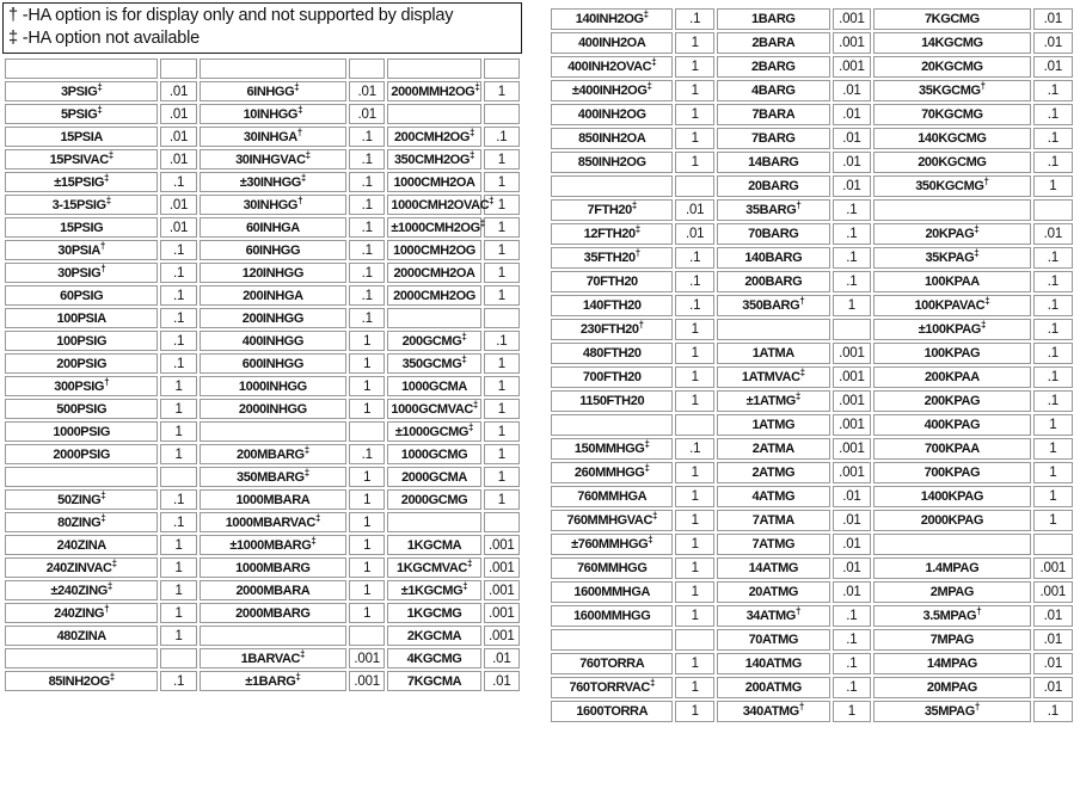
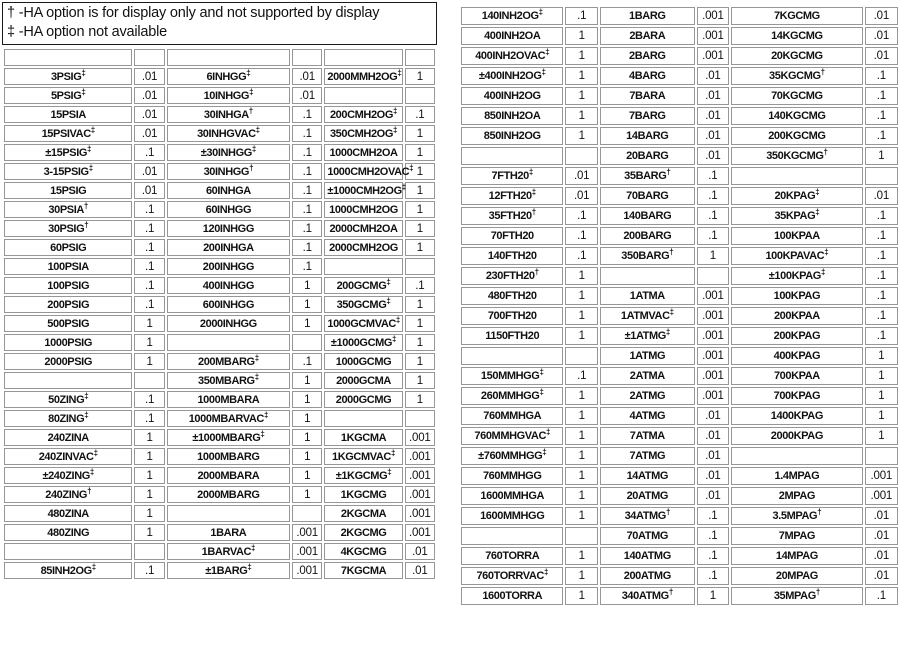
  † -HA option is for display only and not supported by display
  ‡ -HA option not available
  3PSIG‡	.01	6INHGG‡	.01	2000MMH2OG‡	1
  5PSIG‡	.01	10INHGG‡	.01	cmH₂O
  15PSIA	.01	30INHGA†	.1	200CMH2OG‡	.1
  15PSIVAC‡	.01	30INHGVAC‡	.1	350CMH2OG‡	1
  ±15PSIG‡	.1	±30INHGG‡	.1	1000CMH2OA	1
  3-15PSIG‡	.01	30INHGG†	.1	1000CMH2OVAC‡	1
  15PSIG	.01	60INHGA	.1	±1000CMH2OG‡	1
  30PSIA†	.1	60INHGG	.1	1000CMH2OG	1
  30PSIG†	.1	120INHGG	.1	2000CMH2OA	1
  60PSIG	.1	200INHGA	.1	2000CMH2OG	1
  100PSIA	.1	200INHGG	.1	g/cm²
  100PSIG	.1	400INHGG	1	200GCMG‡	.1
  200PSIG	.1	600INHGG	1	350GCMG‡	1
- 300PSIG†	1	1000INHGG	1	1000GCMA	1
  500PSIG	1	2000INHGG	1	1000GCMVAC‡	1
  1000PSIG	1	mbar		±1000GCMG‡	1
  2000PSIG	1	200MBARG‡	.1	1000GCMG	1
  oz/in²		350MBARG‡	1	2000GCMA	1
  50ZING‡	.1	1000MBARA	1	2000GCMG	1
  80ZING‡	.1	1000MBARVAC‡	1	kg/cm²
  240ZINA	1	±1000MBARG‡	1	1KGCMA	.001
  240ZINVAC‡	1	1000MBARG	1	1KGCMVAC‡	.001
  ±240ZING‡	1	2000MBARA	1	±1KGCMG‡	.001
  240ZING†	1	2000MBARG	1	1KGCMG	.001
  480ZINA	1	bar		2KGCMA	.001
+ 480ZING	1	1BARA	.001	2KGCMG	.001
  inH₂O		1BARVAC‡	.001	4KGCMG	.01
  85INH2OG‡	.1	±1BARG‡	.001	7KGCMA	.01
  140INH2OG‡	.1	1BARG	.001	7KGCMG	.01
  400INH2OA	1	2BARA	.001	14KGCMG	.01
  400INH2OVAC‡	1	2BARG	.001	20KGCMG	.01
  ±400INH2OG‡	1	4BARG	.01	35KGCMG†	.1
  400INH2OG	1	7BARA	.01	70KGCMG	.1
  850INH2OA	1	7BARG	.01	140KGCMG	.1
  850INH2OG	1	14BARG	.01	200KGCMG	.1
  		20BARG	.01	350KGCMG†	1
  7FTH20‡	.01	35BARG†	.1
  12FTH20‡	.01	70BARG	.1	20KPAG‡	.01
  35FTH20†	.1	140BARG	.1	35KPAG‡	.1
  70FTH20	.1	200BARG	.1	100KPAA	.1
  140FTH20	.1	350BARG†	1	100KPAVAC‡	.1
  230FTH20†	1			±100KPAG‡	.1
  480FTH20	1	1ATMA	.001	100KPAG	.1
  700FTH20	1	1ATMVAC‡	.001	200KPAA	.1
  1150FTH20	1	±1ATMG‡	.001	200KPAG	.1
  		1ATMG	.001	400KPAG	1
  150MMHGG‡	.1	2ATMA	.001	700KPAA	1
  260MMHGG‡	1	2ATMG	.001	700KPAG	1
  760MMHGA	1	4ATMG	.01	1400KPAG	1
  760MMHGVAC‡	1	7ATMA	.01	2000KPAG	1
  ±760MMHGG‡	1	7ATMG	.01
  760MMHGG	1	14ATMG	.01	1.4MPAG	.001
  1600MMHGA	1	20ATMG	.01	2MPAG	.001
  1600MMHGG	1	34ATMG†	.1	3.5MPAG†	.01
  760TORRA	1	140ATMG	.1	14MPAG	.01
  760TORRVAC‡	1	200ATMG	.1	20MPAG	.01
  1600TORRA	1	340ATMG†	1	35MPAG†	.1
